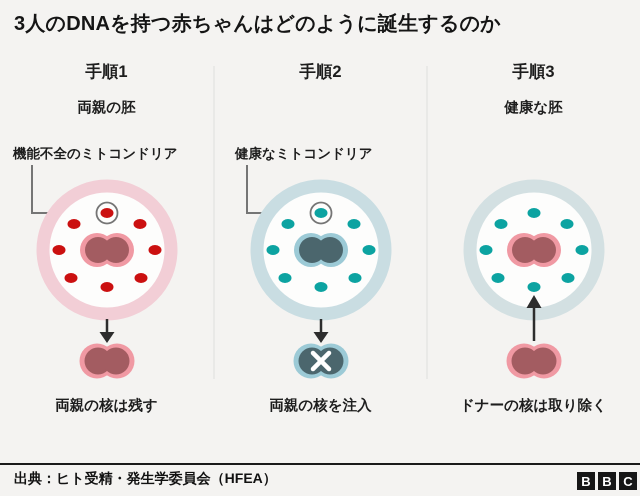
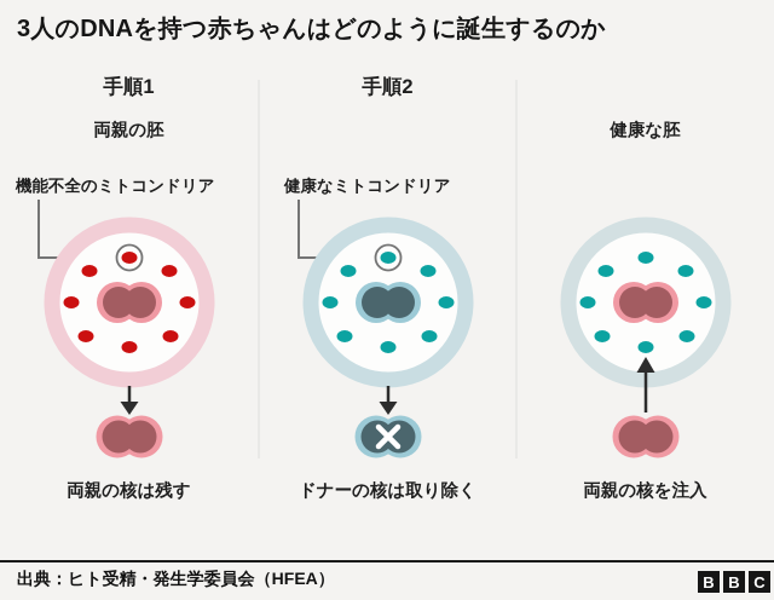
  3人のDNAを持つ赤ちゃんはどのように誕生するのか
  手順1
  両親の胚
  機能不全のミトコンドリア
  両親の核は残す
  手順2
  健康なミトコンドリア
- 両親の核を注入
+ ドナーの核は取り除く
- 手順3
  健康な胚
- ドナーの核は取り除く
+ 両親の核を注入
  出典：ヒト受精・発生学委員会（HFEA）
  B
  B
  C
